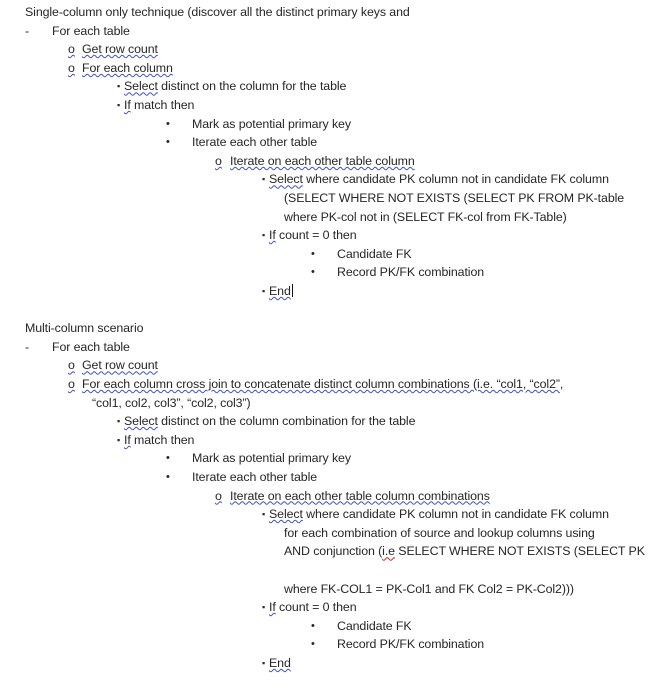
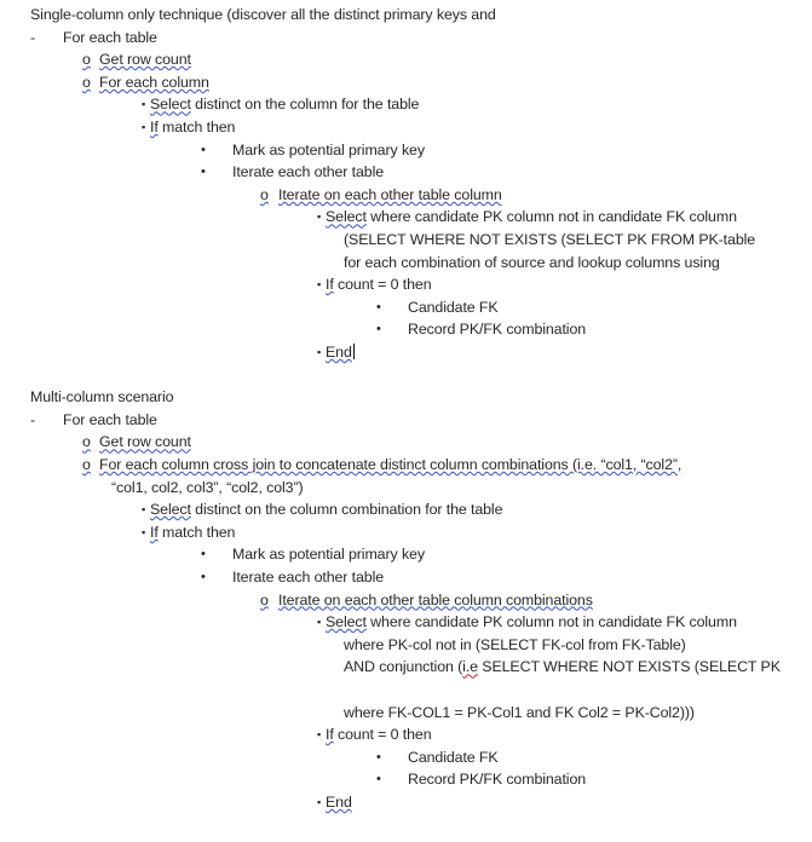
  Single-column only technique (discover all the distinct primary keys and
  -
  For each table
  o
  Get row count
  o
  For each column
  ▪
  Select distinct on the column for the table
  ▪
  If match then
  •
  Mark as potential primary key
  •
  Iterate each other table
  o
  Iterate on each other table column
  ▪
  Select where candidate PK column not in candidate FK column
  (SELECT WHERE NOT EXISTS (SELECT PK FROM PK-table
- where PK-col not in (SELECT FK-col from FK-Table)
+ for each combination of source and lookup columns using
  ▪
  If count = 0 then
  •
  Candidate FK
  •
  Record PK/FK combination
  ▪
  End
  Multi-column scenario
  -
  For each table
  o
  Get row count
  o
  For each column cross join to concatenate distinct column combinations (i.e. “col1, “col2”,
  “col1, col2, col3”, “col2, col3”)
  ▪
  Select distinct on the column combination for the table
  ▪
  If match then
  •
  Mark as potential primary key
  •
  Iterate each other table
  o
  Iterate on each other table column combinations
  ▪
  Select where candidate PK column not in candidate FK column
- for each combination of source and lookup columns using
+ where PK-col not in (SELECT FK-col from FK-Table)
  AND conjunction (i.e SELECT WHERE NOT EXISTS (SELECT PK
  where FK-COL1 = PK-Col1 and FK Col2 = PK-Col2)))
  ▪
  If count = 0 then
  •
  Candidate FK
  •
  Record PK/FK combination
  ▪
  End
